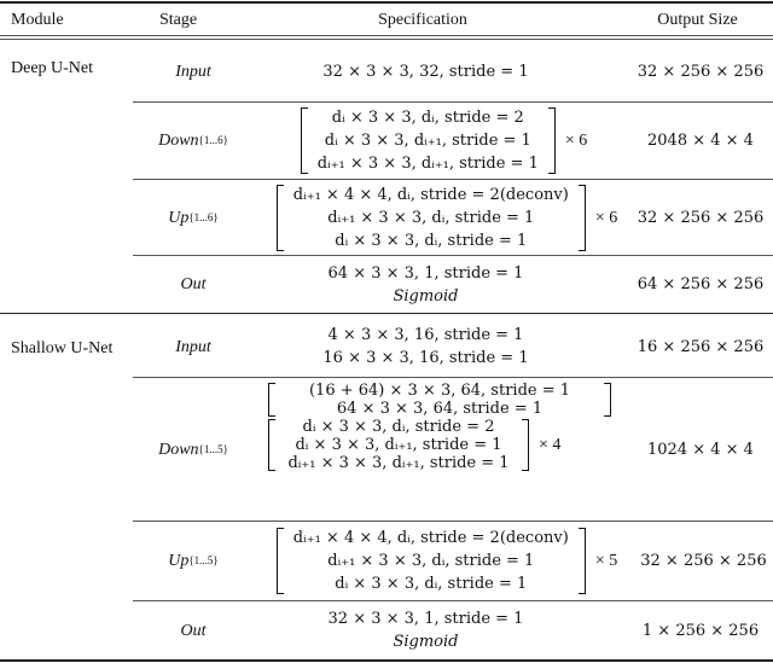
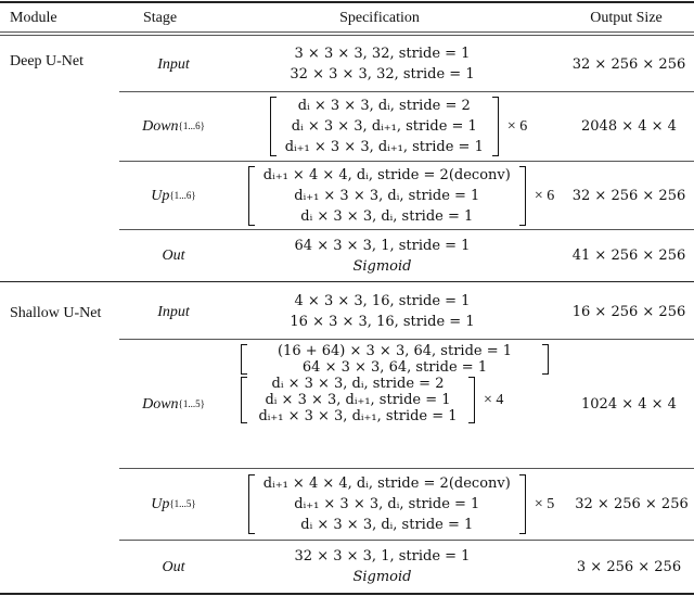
  Module
  Stage
  Specification
  Output Size
  Deep U-Net
  Input
+ 3 × 3 × 3, 32, stride = 1
  32 × 3 × 3, 32, stride = 1
  32 × 256 × 256
  Down
  {1...6}
  dᵢ × 3 × 3, dᵢ, stride = 2
  dᵢ × 3 × 3, dᵢ₊₁, stride = 1
  dᵢ₊₁ × 3 × 3, dᵢ₊₁, stride = 1
  × 6
  2048 × 4 × 4
  Up
  {1...6}
  dᵢ₊₁ × 4 × 4, dᵢ, stride = 2(deconv)
  dᵢ₊₁ × 3 × 3, dᵢ, stride = 1
  dᵢ × 3 × 3, dᵢ, stride = 1
  × 6
  32 × 256 × 256
  Out
  64 × 3 × 3, 1, stride = 1
  Sigmoid
- 64 × 256 × 256
+ 41 × 256 × 256
  Shallow U-Net
  Input
  4 × 3 × 3, 16, stride = 1
  16 × 3 × 3, 16, stride = 1
  16 × 256 × 256
  Down
  {1...5}
  (16 + 64) × 3 × 3, 64, stride = 1
  64 × 3 × 3, 64, stride = 1
  dᵢ × 3 × 3, dᵢ, stride = 2
  dᵢ × 3 × 3, dᵢ₊₁, stride = 1
  dᵢ₊₁ × 3 × 3, dᵢ₊₁, stride = 1
  × 4
  1024 × 4 × 4
  Up
  {1...5}
  dᵢ₊₁ × 4 × 4, dᵢ, stride = 2(deconv)
  dᵢ₊₁ × 3 × 3, dᵢ, stride = 1
  dᵢ × 3 × 3, dᵢ, stride = 1
  × 5
  32 × 256 × 256
  Out
  32 × 3 × 3, 1, stride = 1
  Sigmoid
- 1 × 256 × 256
+ 3 × 256 × 256
